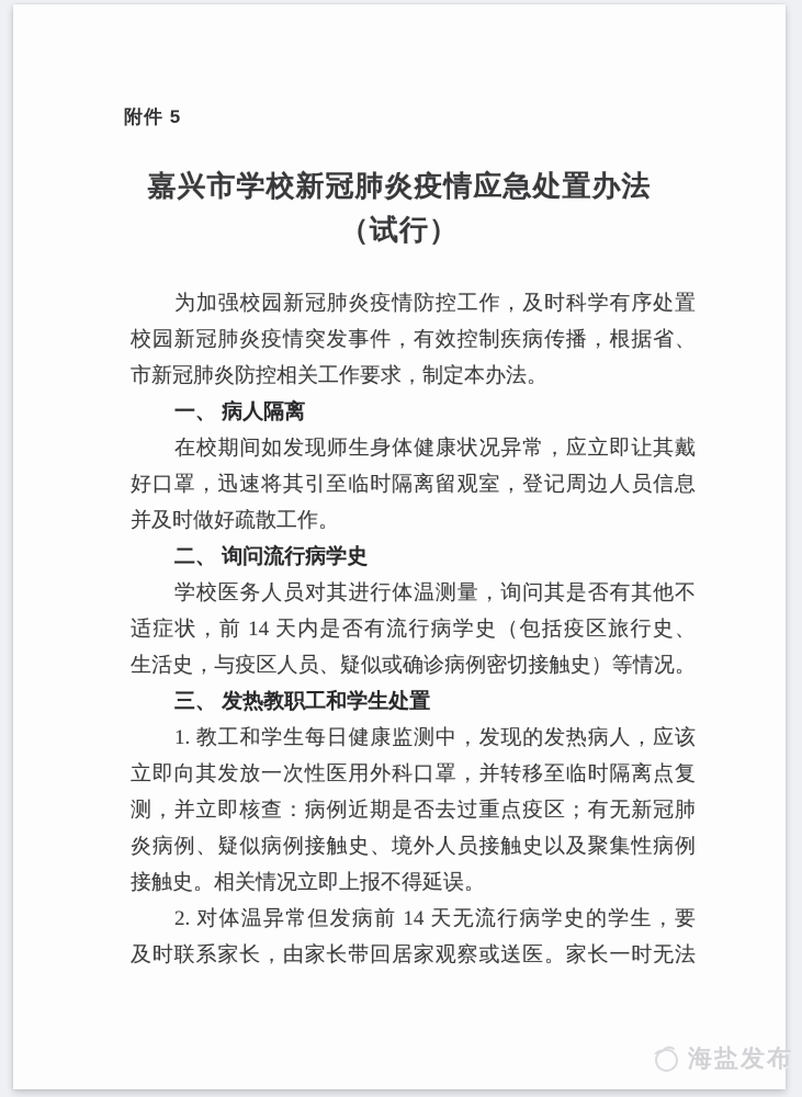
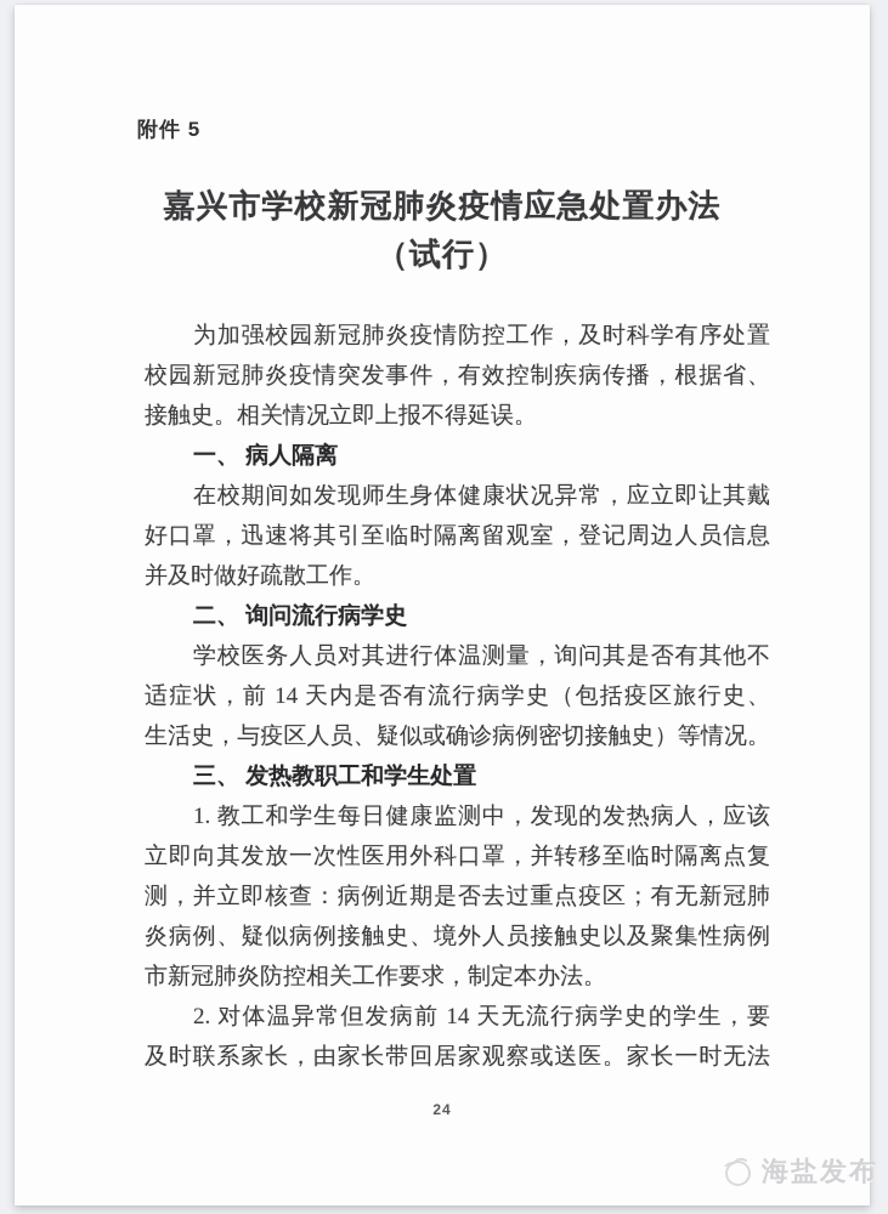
  附件 5
  嘉兴市学校新冠肺炎疫情应急处置办法
  （试行）
  为加强校园新冠肺炎疫情防控工作，及时科学有序处置
  校园新冠肺炎疫情突发事件，有效控制疾病传播，根据省、
- 市新冠肺炎防控相关工作要求，制定本办法。
+ 接触史。相关情况立即上报不得延误。
  一、 病人隔离
  在校期间如发现师生身体健康状况异常，应立即让其戴
  好口罩，迅速将其引至临时隔离留观室，登记周边人员信息
  并及时做好疏散工作。
  二、 询问流行病学史
  学校医务人员对其进行体温测量，询问其是否有其他不
  适症状，前 14 天内是否有流行病学史（包括疫区旅行史、
  生活史，与疫区人员、疑似或确诊病例密切接触史）等情况。
  三、 发热教职工和学生处置
  1. 教工和学生每日健康监测中，发现的发热病人，应该
  立即向其发放一次性医用外科口罩，并转移至临时隔离点复
  测，并立即核查：病例近期是否去过重点疫区；有无新冠肺
  炎病例、疑似病例接触史、境外人员接触史以及聚集性病例
- 接触史。相关情况立即上报不得延误。
+ 市新冠肺炎防控相关工作要求，制定本办法。
  2. 对体温异常但发病前 14 天无流行病学史的学生，要
  及时联系家长，由家长带回居家观察或送医。家长一时无法
+ 24
  海盐发布
